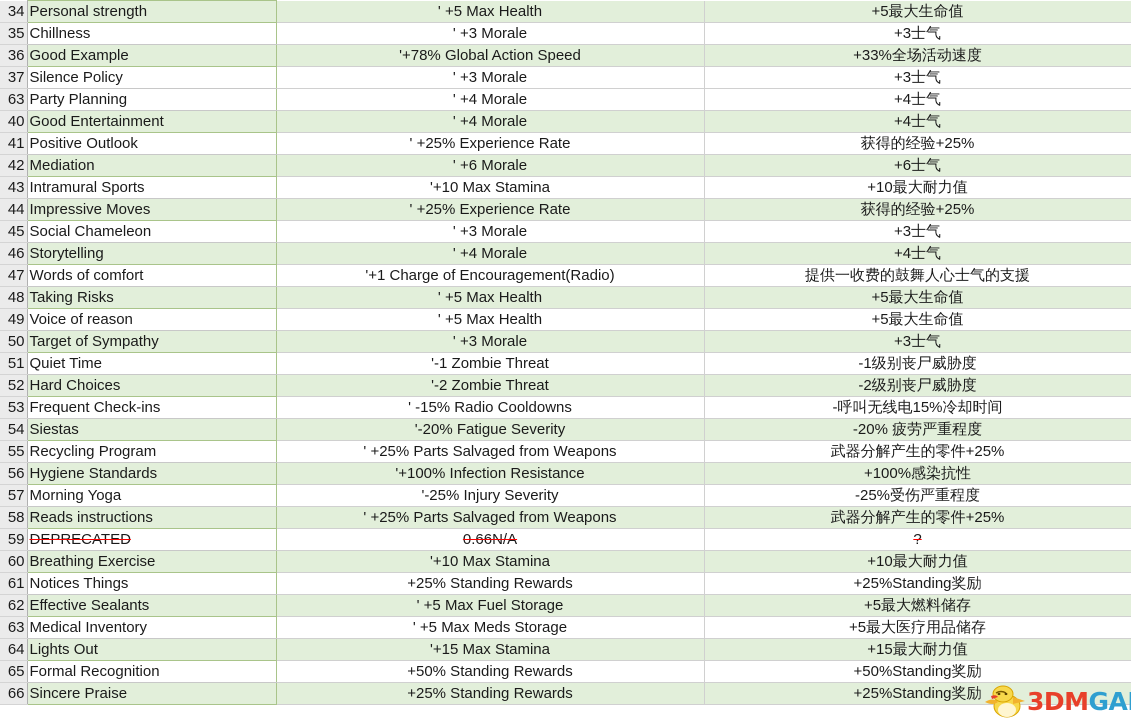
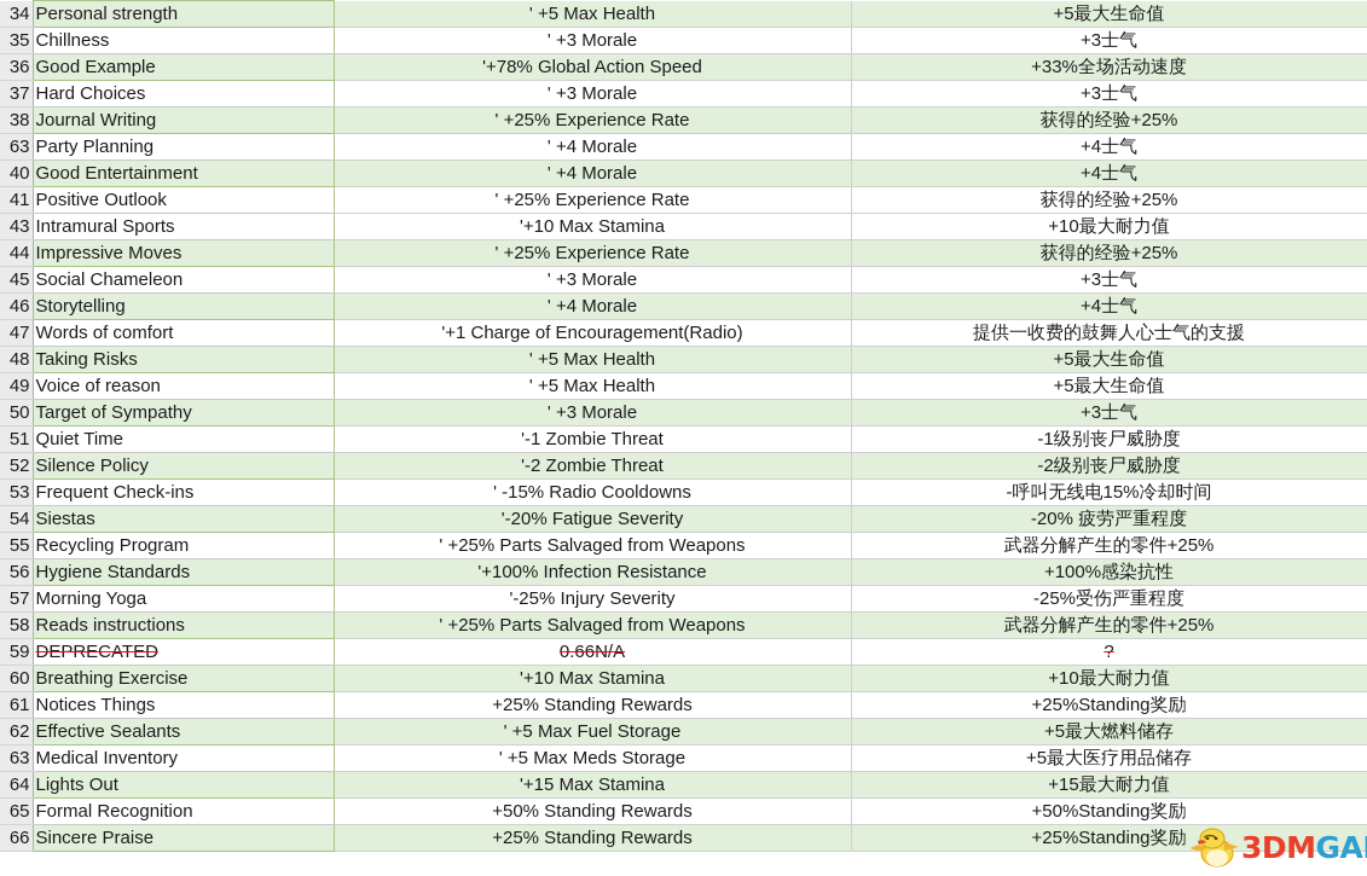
  34	Personal strength	' +5 Max Health	+5最大生命值
  35	Chillness	' +3 Morale	+3士气
  36	Good Example	'+78% Global Action Speed	+33%全场活动速度
- 37	Silence Policy	' +3 Morale	+3士气
+ 37	Hard Choices	' +3 Morale	+3士气
+ 38	Journal Writing	' +25% Experience Rate	获得的经验+25%
  63	Party Planning	' +4 Morale	+4士气
  40	Good Entertainment	' +4 Morale	+4士气
  41	Positive Outlook	' +25% Experience Rate	获得的经验+25%
- 42	Mediation	' +6 Morale	+6士气
  43	Intramural Sports	'+10 Max Stamina	+10最大耐力值
  44	Impressive Moves	' +25% Experience Rate	获得的经验+25%
  45	Social Chameleon	' +3 Morale	+3士气
  46	Storytelling	' +4 Morale	+4士气
  47	Words of comfort	'+1 Charge of Encouragement(Radio)	提供一收费的鼓舞人心士气的支援
  48	Taking Risks	' +5 Max Health	+5最大生命值
  49	Voice of reason	' +5 Max Health	+5最大生命值
  50	Target of Sympathy	' +3 Morale	+3士气
  51	Quiet Time	'-1 Zombie Threat	-1级别丧尸威胁度
- 52	Hard Choices	'-2 Zombie Threat	-2级别丧尸威胁度
+ 52	Silence Policy	'-2 Zombie Threat	-2级别丧尸威胁度
  53	Frequent Check-ins	' -15% Radio Cooldowns	-呼叫无线电15%冷却时间
  54	Siestas	'-20% Fatigue Severity	-20% 疲劳严重程度
  55	Recycling Program	' +25% Parts Salvaged from Weapons	武器分解产生的零件+25%
  56	Hygiene Standards	'+100% Infection Resistance	+100%感染抗性
  57	Morning Yoga	'-25% Injury Severity	-25%受伤严重程度
  58	Reads instructions	' +25% Parts Salvaged from Weapons	武器分解产生的零件+25%
  59	DEPRECATED	0.66N/A	?
  60	Breathing Exercise	'+10 Max Stamina	+10最大耐力值
  61	Notices Things	+25% Standing Rewards	+25%Standing奖励
  62	Effective Sealants	' +5 Max Fuel Storage	+5最大燃料储存
  63	Medical Inventory	' +5 Max Meds Storage	+5最大医疗用品储存
  64	Lights Out	'+15 Max Stamina	+15最大耐力值
  65	Formal Recognition	+50% Standing Rewards	+50%Standing奖励
  66	Sincere Praise	+25% Standing Rewards	+25%Standing奖励
  3DMGA
